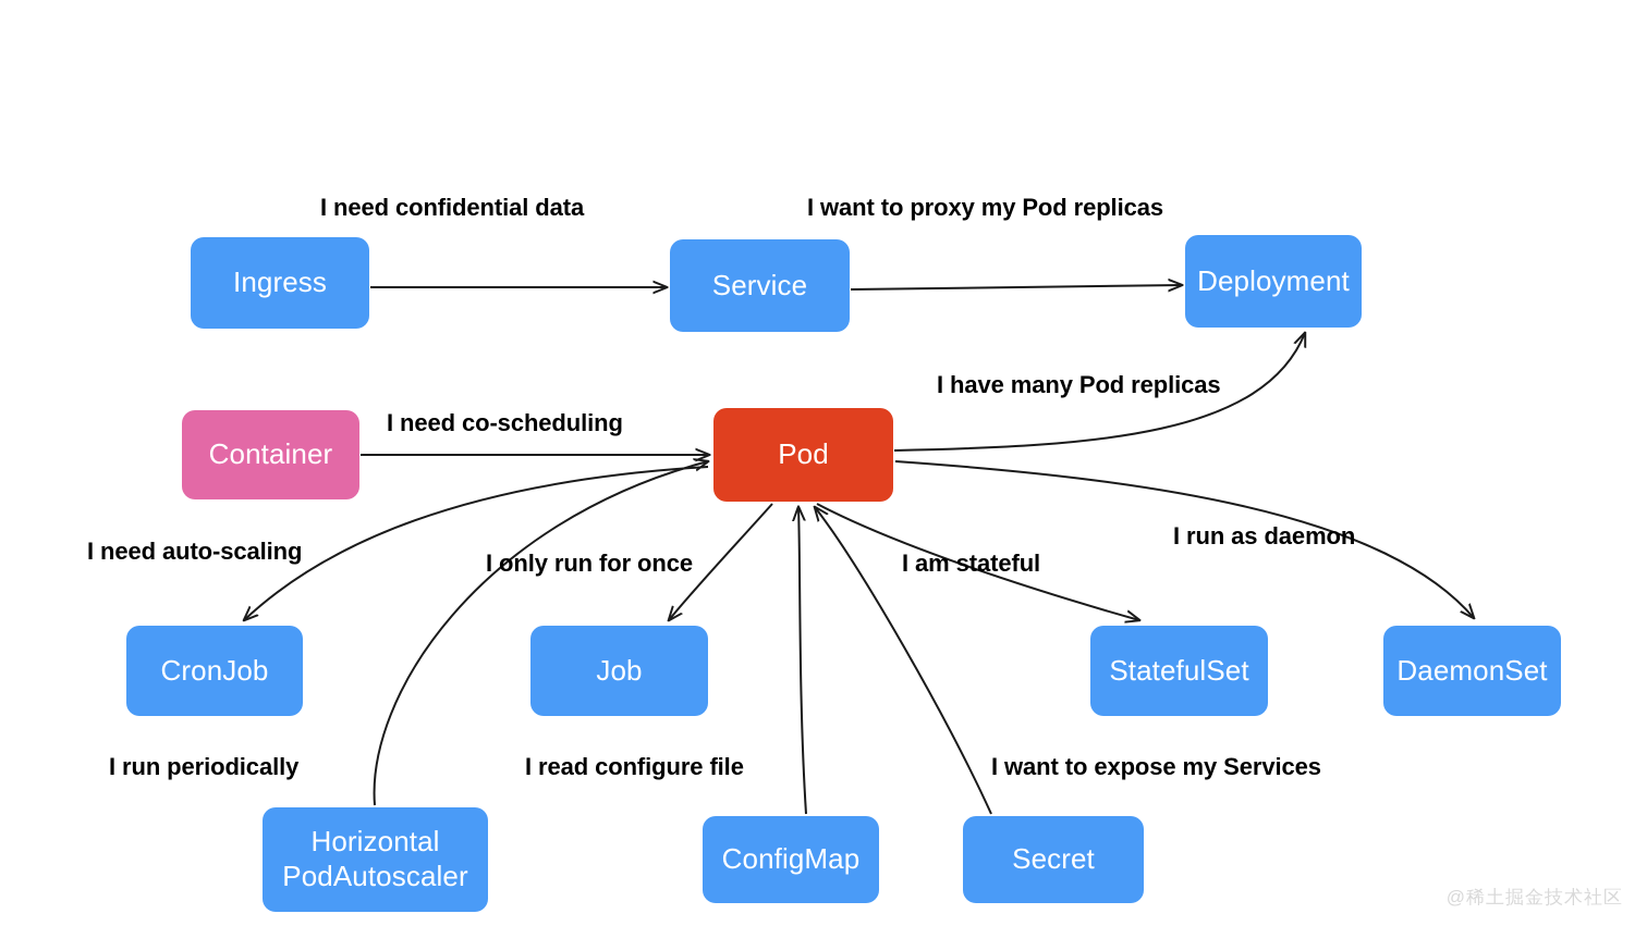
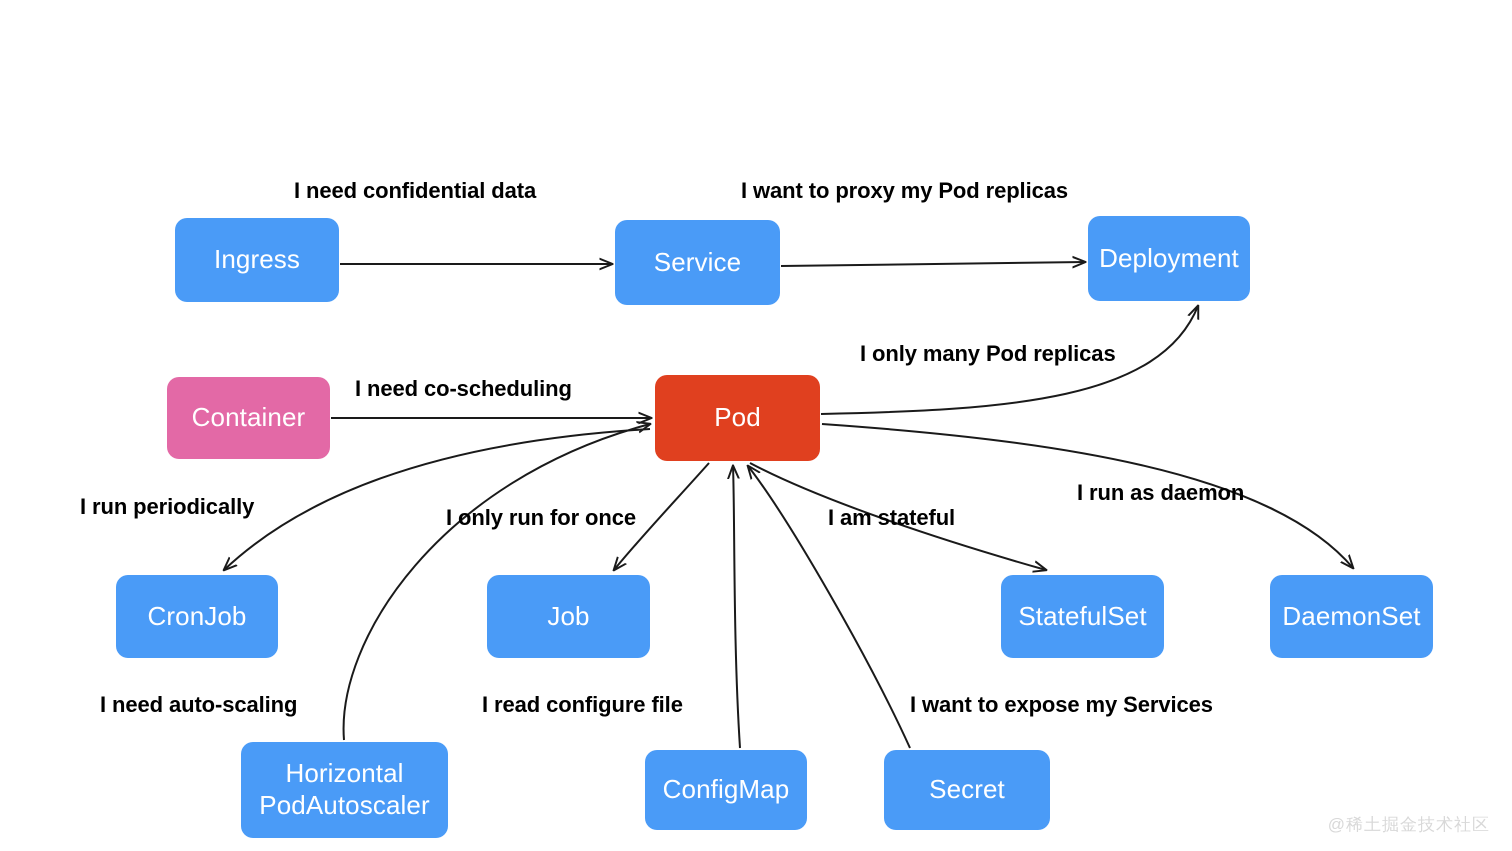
  Ingress
  Service
  Deployment
  Container
  Pod
  CronJob
  Job
  StatefulSet
  DaemonSet
  Horizontal
  PodAutoscaler
  ConfigMap
  Secret
  I need confidential data
  I want to proxy my Pod replicas
  I need co-scheduling
- I have many Pod replicas
+ I only many Pod replicas
- I need auto-scaling
+ I run periodically
  I only run for once
  I am stateful
  I run as daemon
- I run periodically
+ I need auto-scaling
  I read configure file
  I want to expose my Services
  @稀土掘金技术社区
